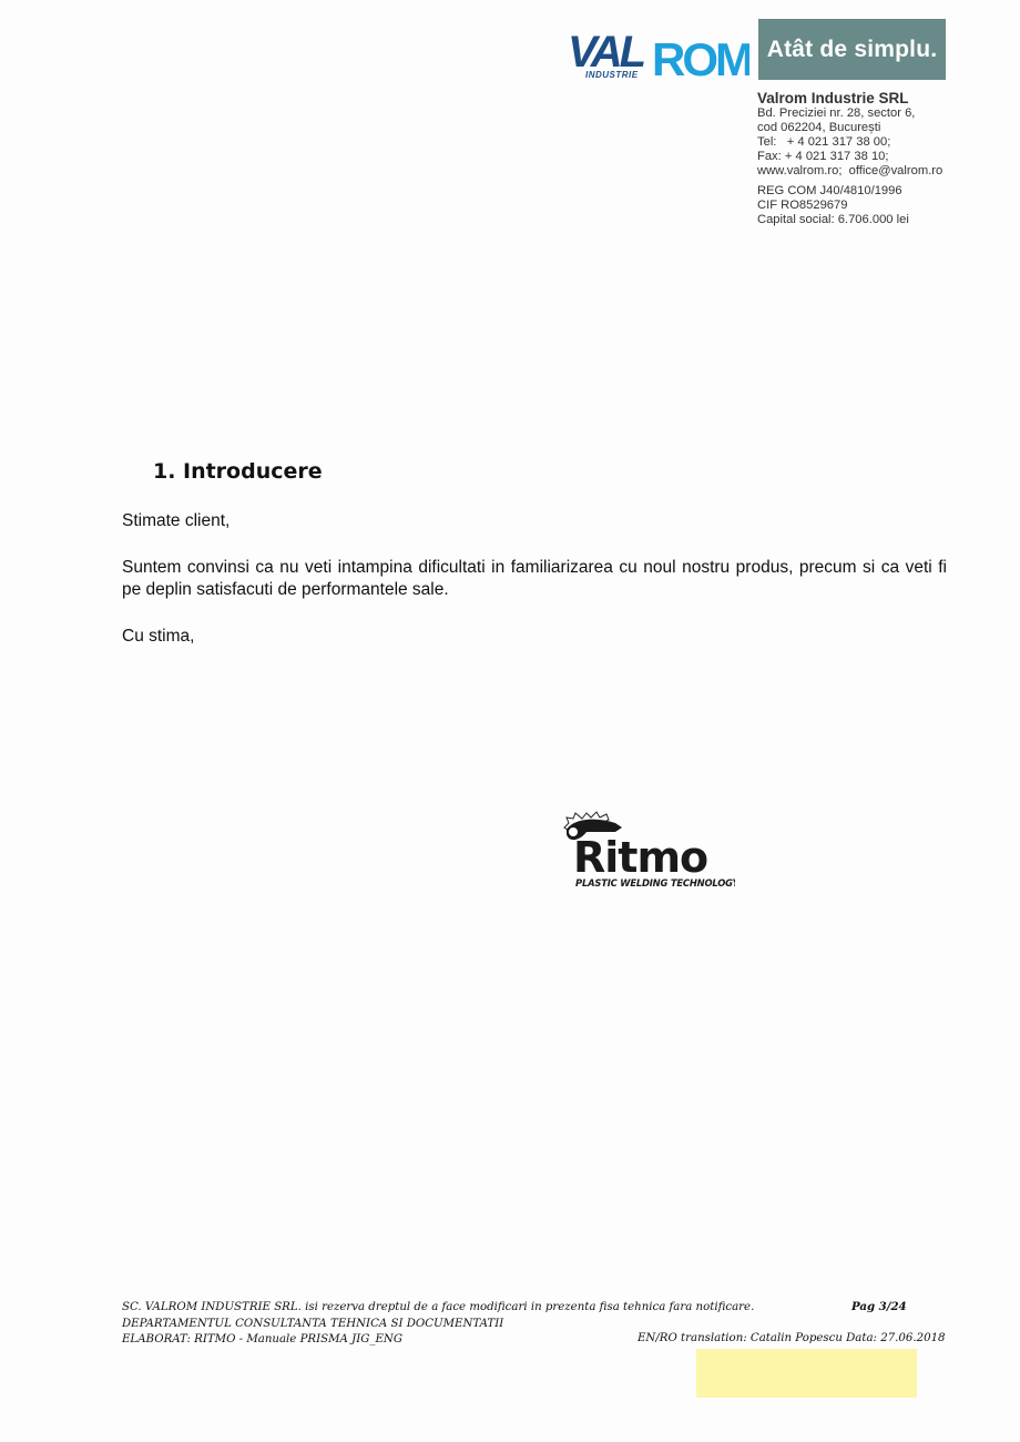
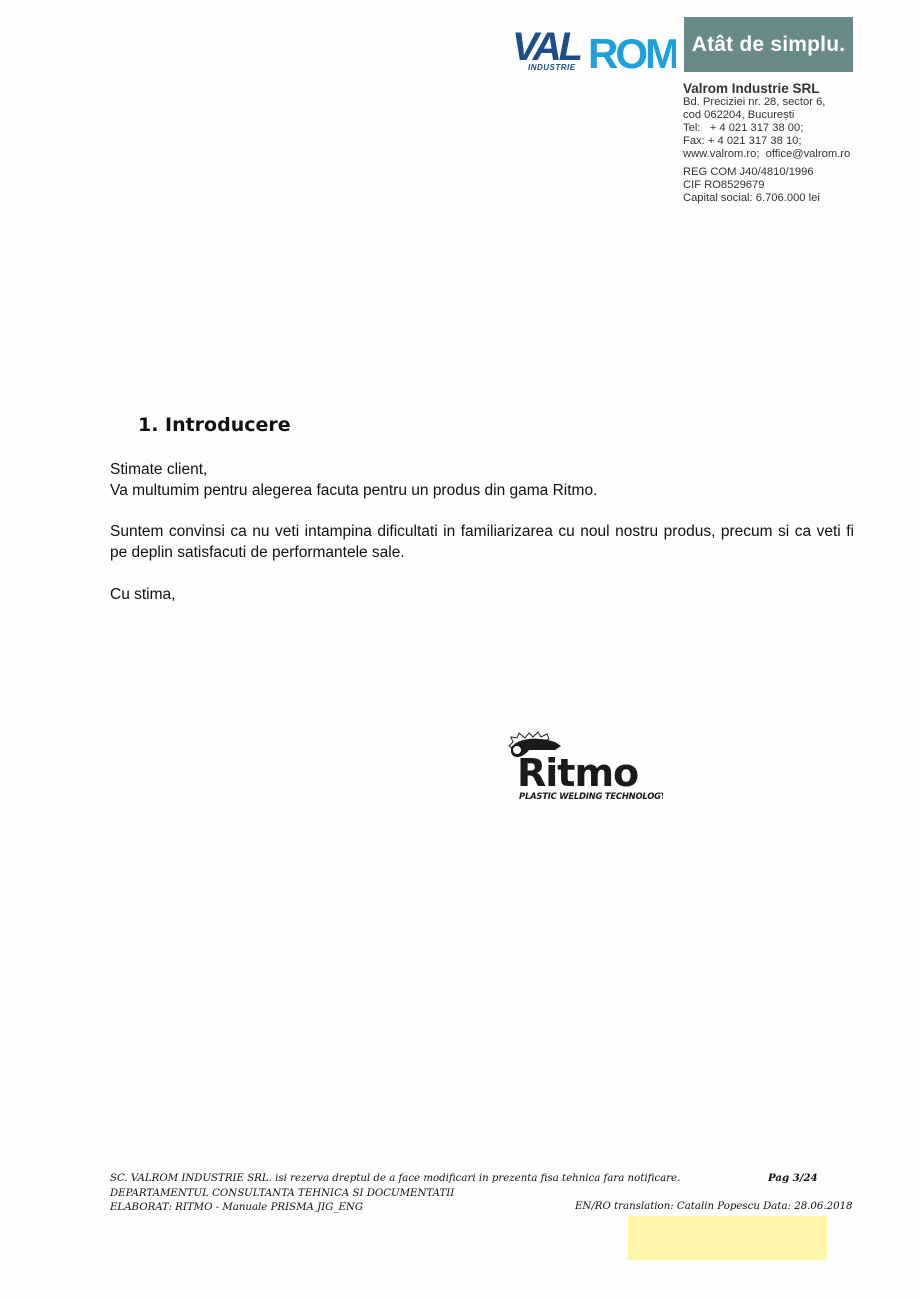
  VAL
  ROM
  INDUSTRIE
  Atât de simplu.
  Valrom Industrie SRL
  Bd. Preciziei nr. 28, sector 6,
  cod 062204, București
  Tel: + 4 021 317 38 00;
  Fax: + 4 021 317 38 10;
  www.valrom.ro; office@valrom.ro
  REG COM J40/4810/1996
  CIF RO8529679
  Capital social: 6.706.000 lei
  1. Introducere
  Stimate client,
+ Va multumim pentru alegerea facuta pentru un produs din gama Ritmo.
  Suntem convinsi ca nu veti intampina dificultati in familiarizarea cu noul nostru produs, precum si ca veti fi pe deplin satisfacuti de performantele sale.
  Cu stima,
  Ritmo
  PLASTIC WELDING TECHNOLOG
  SC. VALROM INDUSTRIE SRL. isi rezerva dreptul de a face modificari in prezenta fisa tehnica fara notificare.
  Pag 3/24
  DEPARTAMENTUL CONSULTANTA TEHNICA SI DOCUMENTATII
  ELABORAT: RITMO - Manuale PRISMA JIG_ENG
- EN/RO translation: Catalin Popescu Data: 27.06.2018
+ EN/RO translation: Catalin Popescu Data: 28.06.2018
